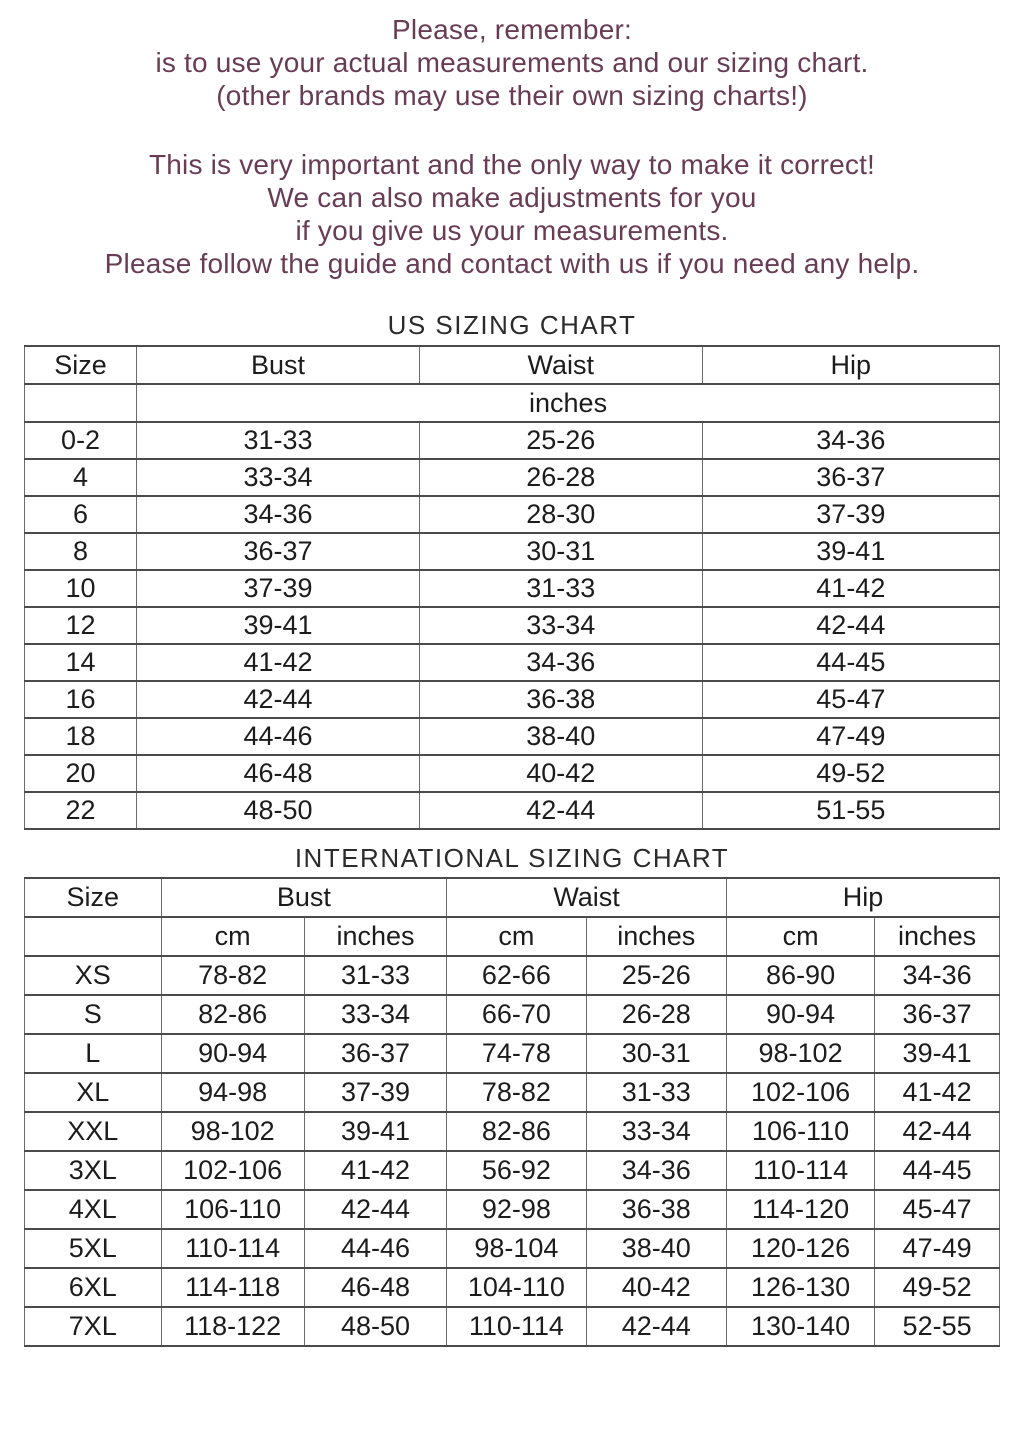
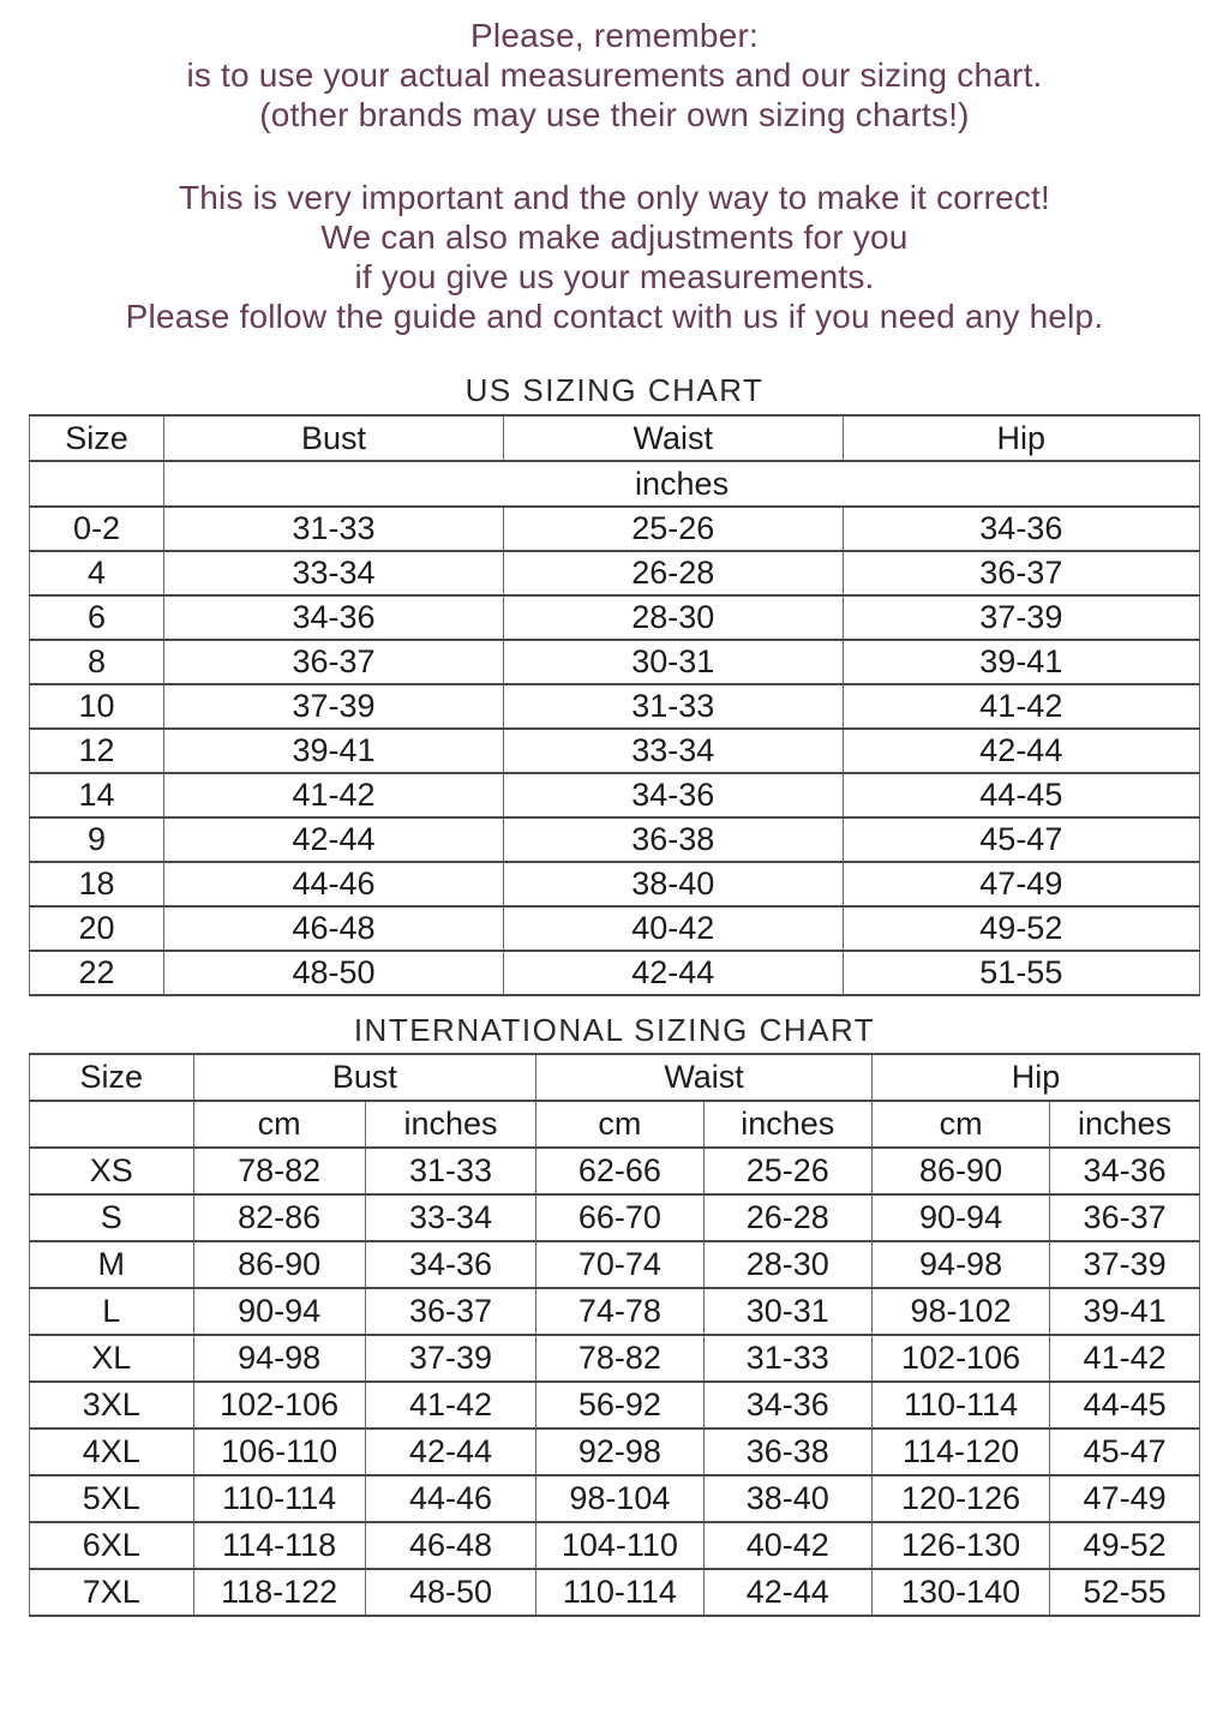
  Please, remember:
  is to use your actual measurements and our sizing chart.
  (other brands may use their own sizing charts!)
  This is very important and the only way to make it correct!
  We can also make adjustments for you
  if you give us your measurements.
  Please follow the guide and contact with us if you need any help.
  US SIZING CHART
  Size	Bust	Waist	Hip
  	inches
  0-2	31-33	25-26	34-36
  4	33-34	26-28	36-37
  6	34-36	28-30	37-39
  8	36-37	30-31	39-41
  10	37-39	31-33	41-42
  12	39-41	33-34	42-44
  14	41-42	34-36	44-45
- 16	42-44	36-38	45-47
+ 9	42-44	36-38	45-47
  18	44-46	38-40	47-49
  20	46-48	40-42	49-52
  22	48-50	42-44	51-55
  INTERNATIONAL SIZING CHART
  Size	Bust	Waist	Hip
  	cm	inches	cm	inches	cm	inches
  XS	78-82	31-33	62-66	25-26	86-90	34-36
  S	82-86	33-34	66-70	26-28	90-94	36-37
+ M	86-90	34-36	70-74	28-30	94-98	37-39
  L	90-94	36-37	74-78	30-31	98-102	39-41
  XL	94-98	37-39	78-82	31-33	102-106	41-42
- XXL	98-102	39-41	82-86	33-34	106-110	42-44
  3XL	102-106	41-42	56-92	34-36	110-114	44-45
  4XL	106-110	42-44	92-98	36-38	114-120	45-47
  5XL	110-114	44-46	98-104	38-40	120-126	47-49
  6XL	114-118	46-48	104-110	40-42	126-130	49-52
  7XL	118-122	48-50	110-114	42-44	130-140	52-55
